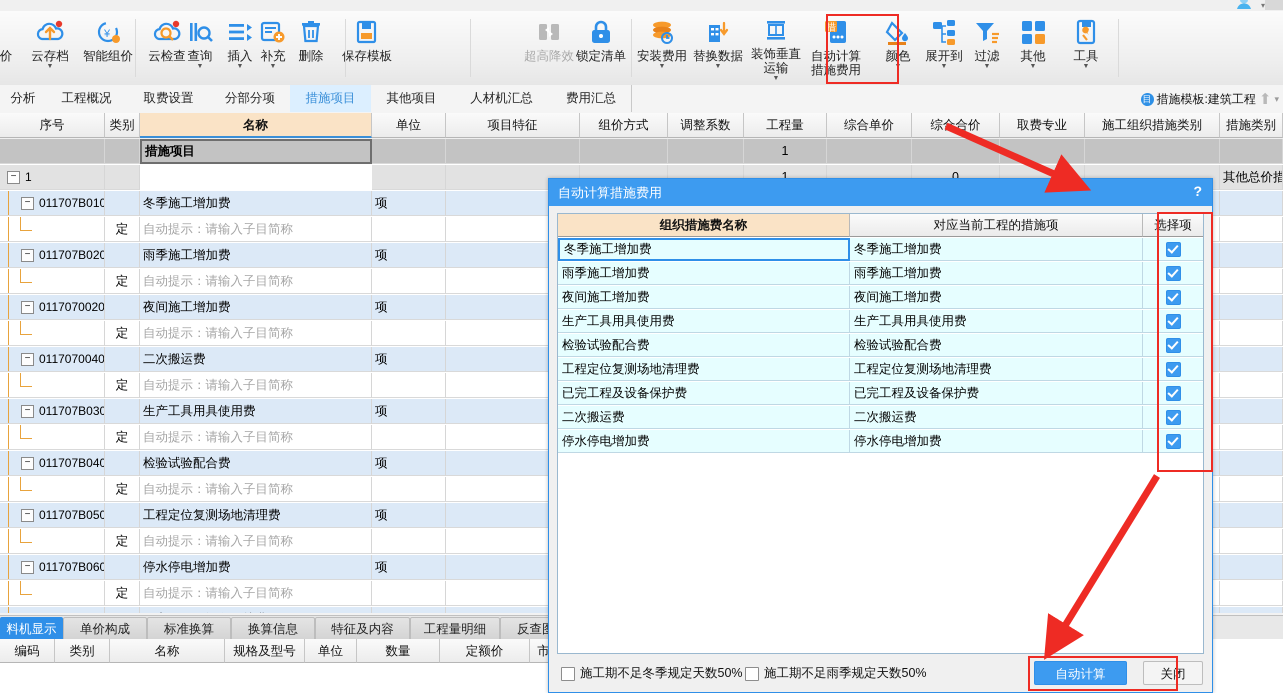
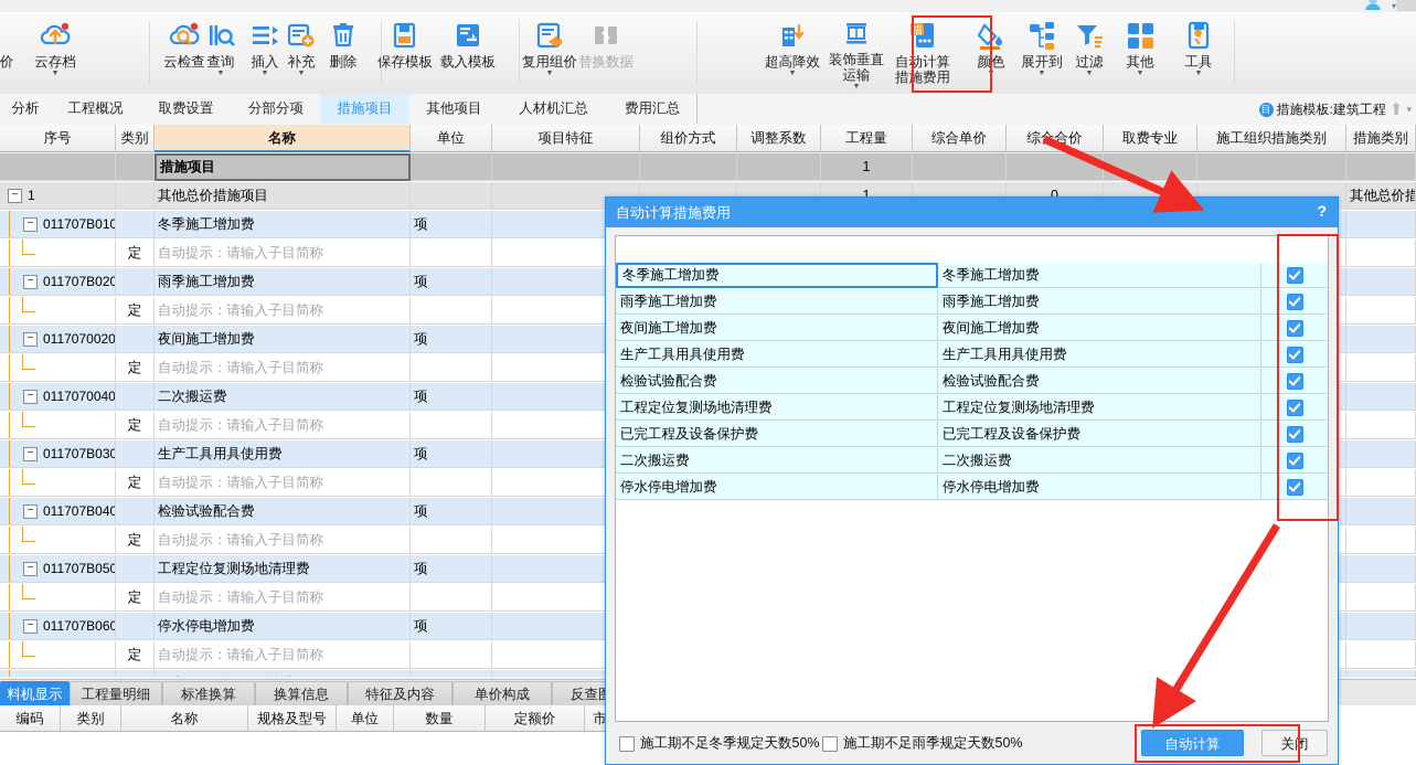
  ▾
  价
  云存档
- ¥
- 智能组价
  云检查
  查询
  插入
  补充
  删除
  保存模板
+ 载入模板
+ 复用组价
- 超高降效
+ 替换数据
- 锁定清单
- 安装费用
- 替换数据
+ 超高降效
  装饰垂直运输
  措
  自动计算措施费用
  颜色
  展开到
  过滤
  其他
  工具
  目
  措施模板:建筑工程
  ⬆
  ▾
  分析
  工程概况
  取费设置
  分部分项
  措施项目
  其他项目
  人材机汇总
  费用汇总
  序号
  类别
  名称
  单位
  项目特征
  组价方式
  调整系数
  工程量
  综合单价
  综合价
  取费专业
  施工组织措施类别
  措施类别
  措施项目
  1
  − 1
+ 其他总价措施项目
  1
  0
  其他总价措
  − 011707B010
  冬季施工增加费
  项
  定
  自动提示：请输入子目简称
  − 011707B020
  雨季施工增加费
  项
  定
  自动提示：请输入子目简称
  − 0117070020
  夜间施工增加费
  项
  定
  自动提示：请输入子目简称
  − 0117070040
  二次搬运费
  项
  定
  自动提示：请输入子目简称
  − 011707B030
  生产工具用具使用费
  项
  定
  自动提示：请输入子目简称
  − 011707B040
  检验试验配合费
  项
  定
  自动提示：请输入子目简称
  − 011707B050
  工程定位复测场地清理费
  项
  定
  自动提示：请输入子目简称
  − 011707B060
  停水停电增加费
  项
  定
  自动提示：请输入子目简称
  料机显示
- 单价构成
+ 工程量明细
  标准换算
  换算信息
  特征及内容
- 工程量明细
+ 单价构成
  编码
  类别
  名称
  规格及型号
  单位
  数量
  定额价
  市
  自动计算措施费用
  ?
- 组织措施费名称
- 对应当前工程的措施项
- 选择项
  冬季施工增加费
  冬季施工增加费
  雨季施工增加费
  雨季施工增加费
  夜间施工增加费
  夜间施工增加费
  生产工具用具使用费
  生产工具用具使用费
  检验试验配合费
  检验试验配合费
  工程定位复测场地清理费
  工程定位复测场地清理费
  已完工程及设备保护费
  已完工程及设备保护费
  二次搬运费
  二次搬运费
  停水停电增加费
  停水停电增加费
  施工期不足冬季规定天数50%
  施工期不足雨季规定天数50%
  自动计算
  关闭
